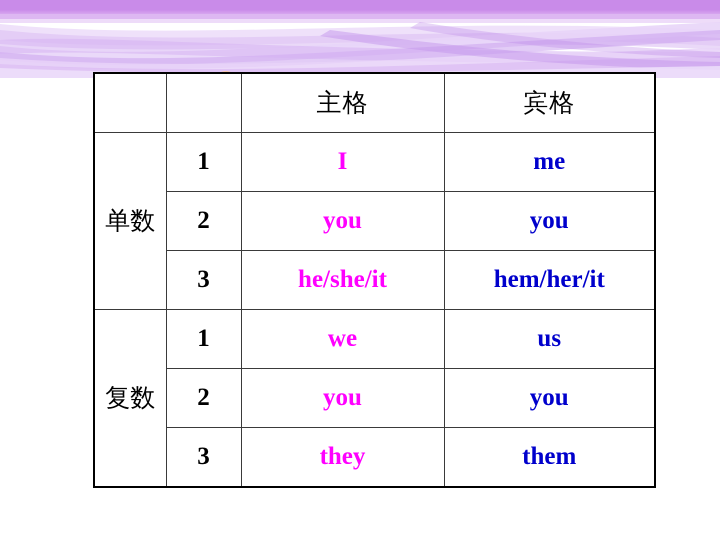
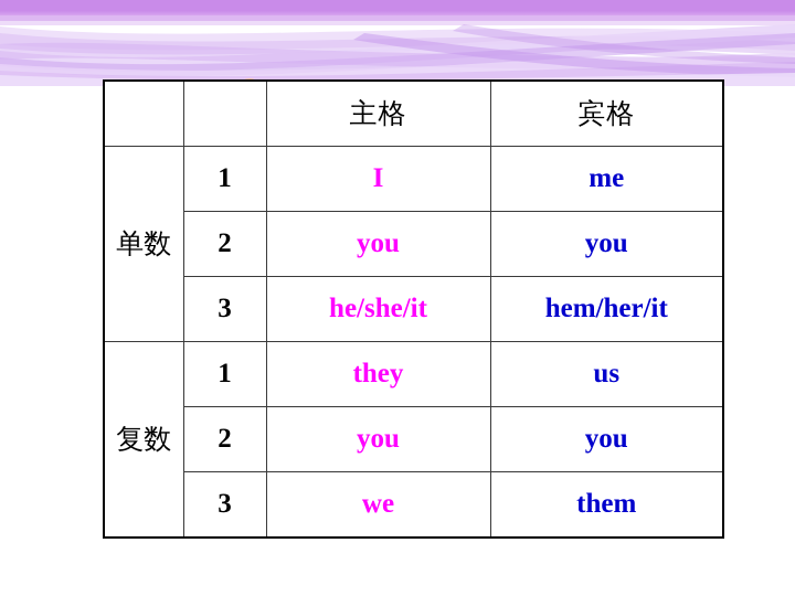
  		主格	宾格
  单数	1	I	me
  2	you	you
  3	he/she/it	hem/her/it
- 复数	1	we	us
+ 复数	1	they	us
  2	you	you
- 3	they	them
+ 3	we	them
